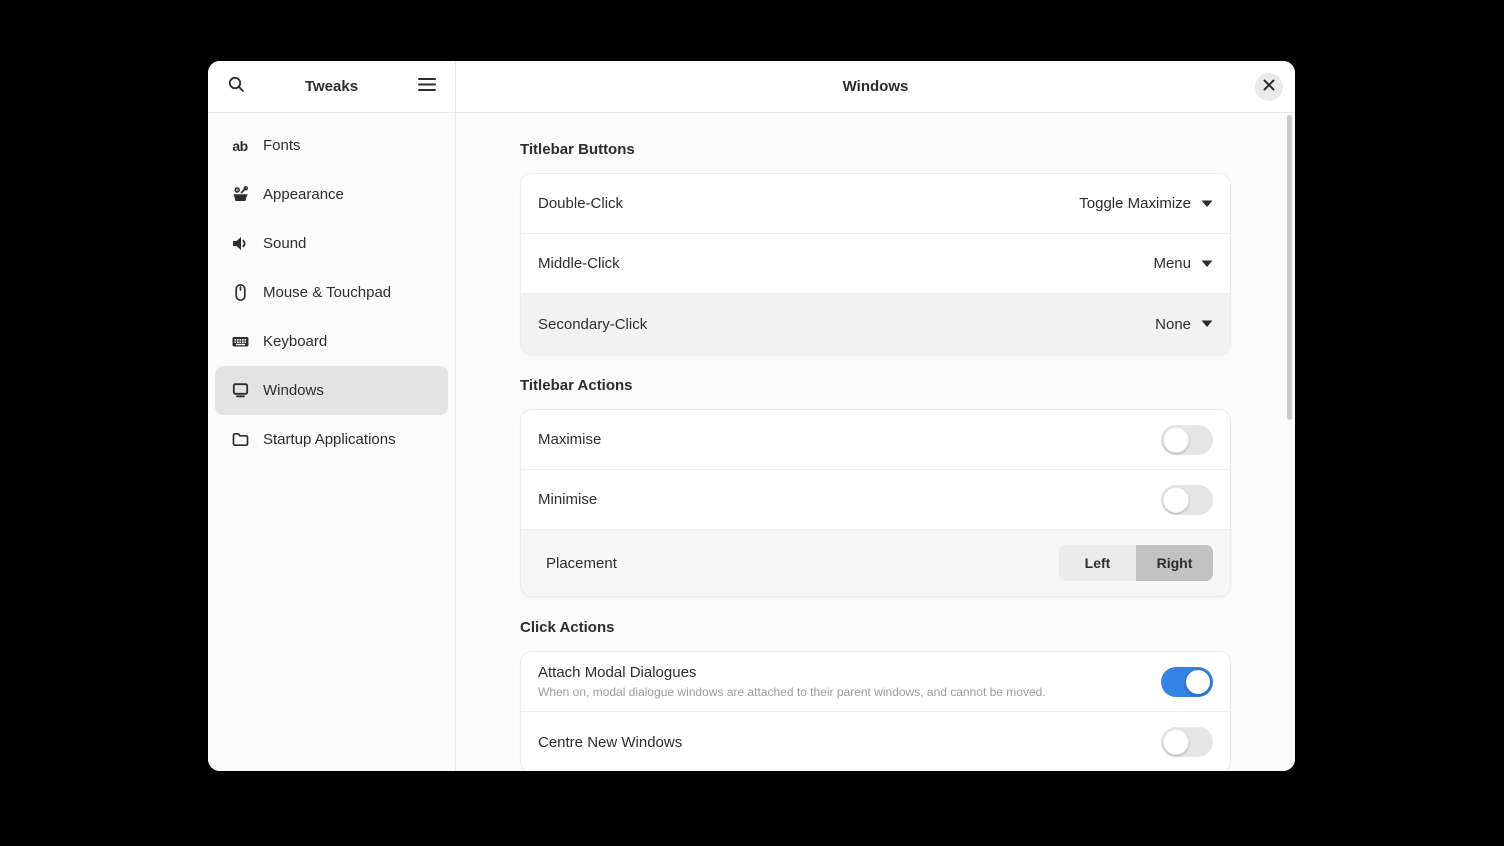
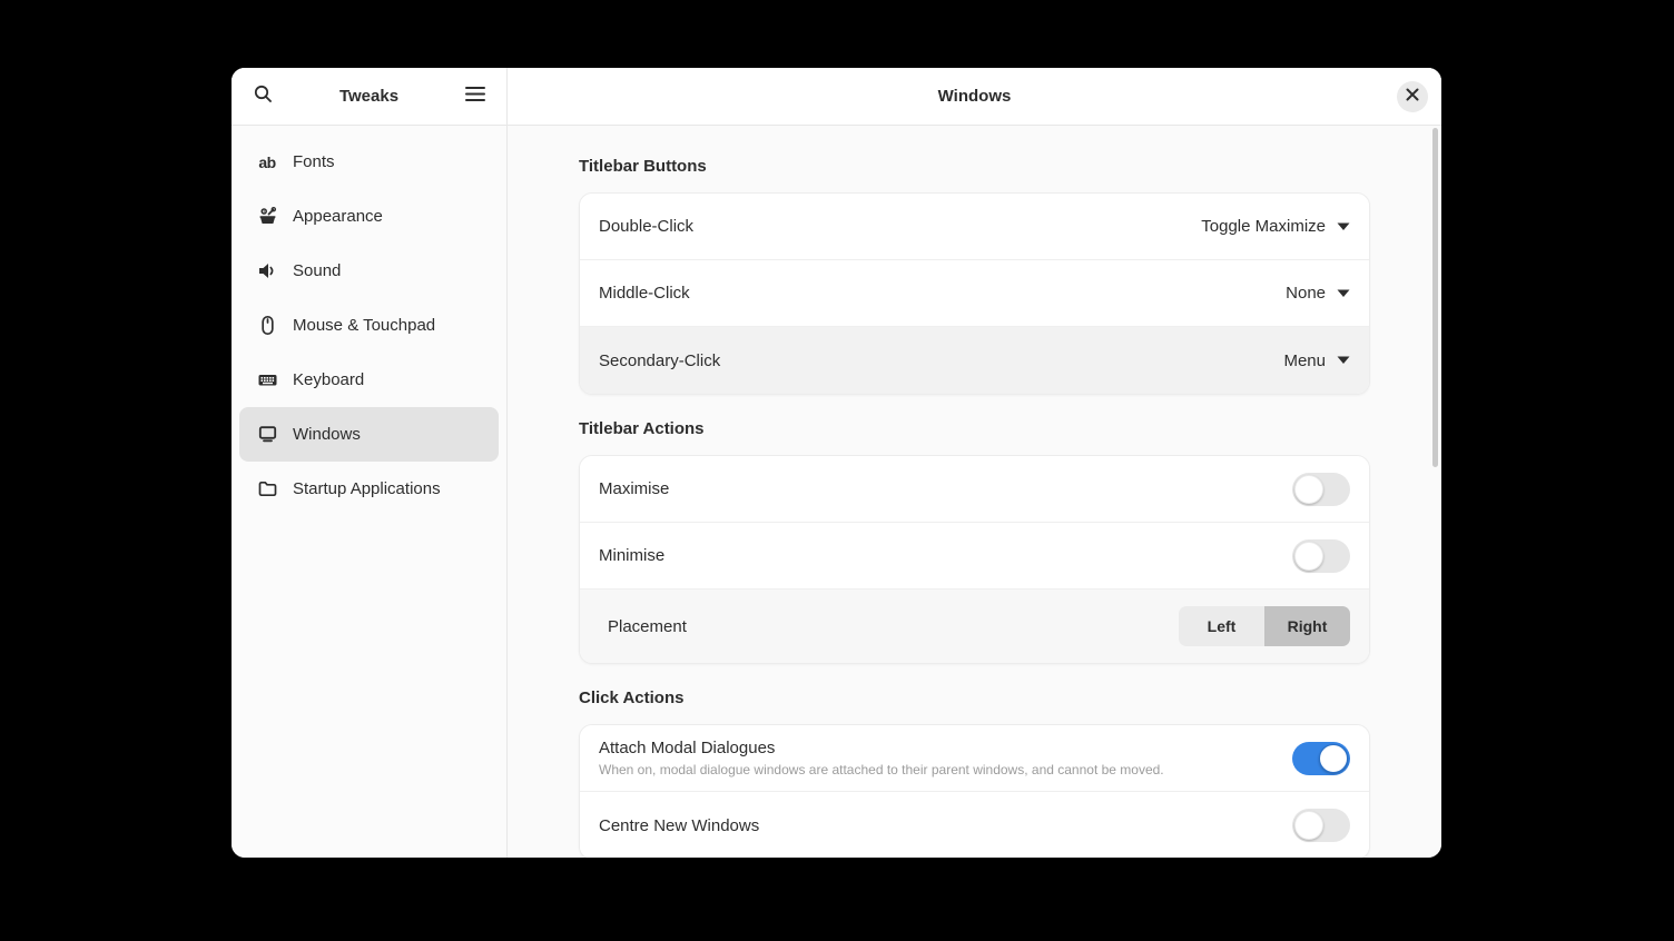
  Tweaks
  ab
  Fonts
  Appearance
  Sound
  Mouse & Touchpad
  Keyboard
  Windows
  Startup Applications
  Windows
  Titlebar Buttons
  Double-Click
  Toggle Maximize
  Middle-Click
- Menu
+ None
  Secondary-Click
- None
+ Menu
  Titlebar Actions
  Maximise
  Minimise
  Placement
  Left
  Right
  Click Actions
  Attach Modal Dialogues
  When on, modal dialogue windows are attached to their parent windows, and cannot be moved.
  Centre New Windows
